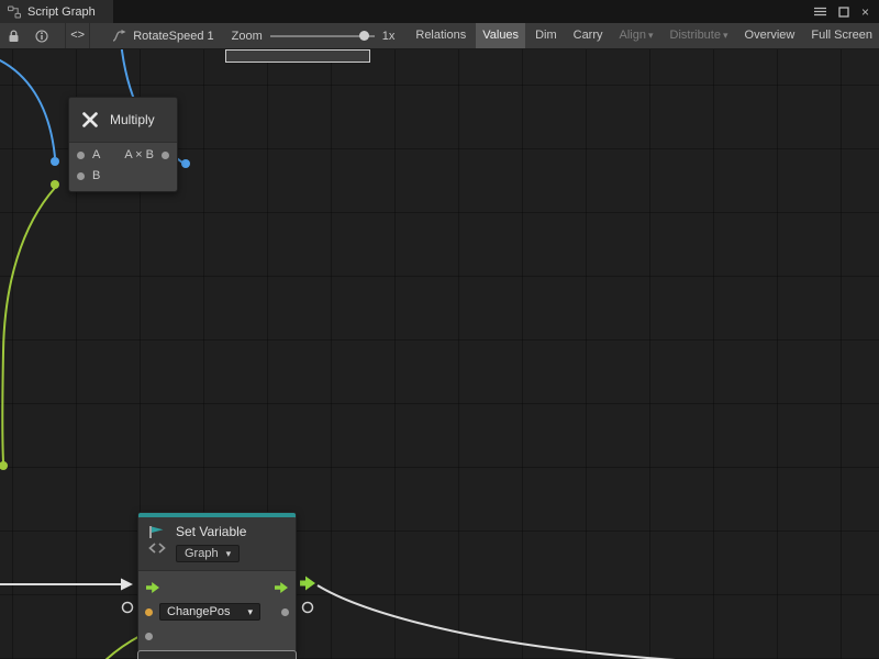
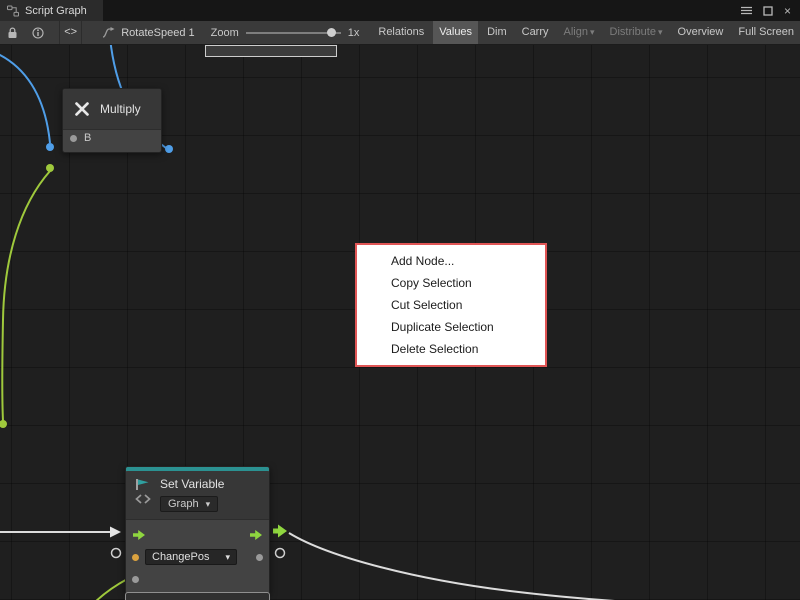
  Multiply
- A
- A × B
  B
  Set Variable
  Graph
  ▾
  ChangePos
  ▾
+ Add Node...
+ Copy Selection
+ Cut Selection
+ Duplicate Selection
+ Delete Selection
  Script Graph
  ×
  <>
  RotateSpeed 1
  Zoom
  1x
  Relations
  Values
  Dim
  Carry
  Align ▾
  Distribute ▾
  Overview
  Full Screen
